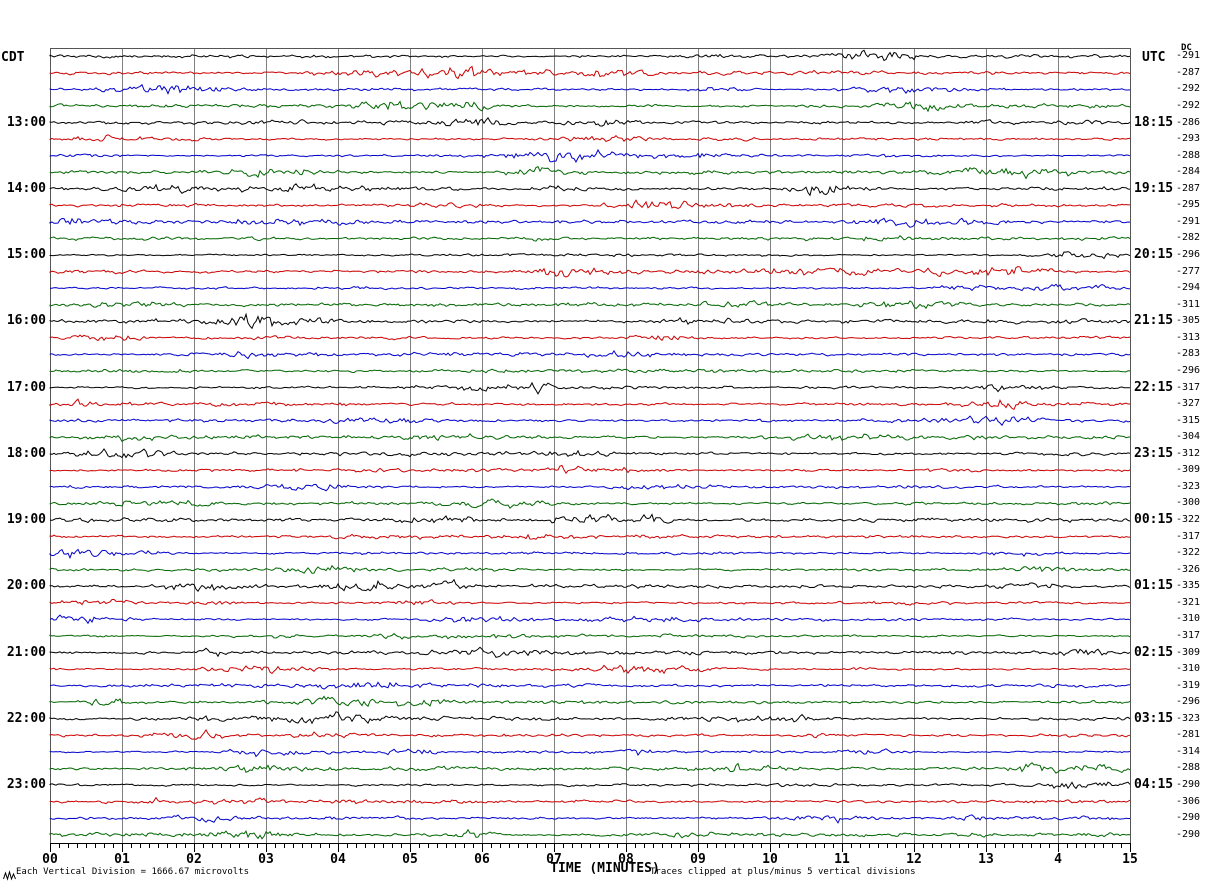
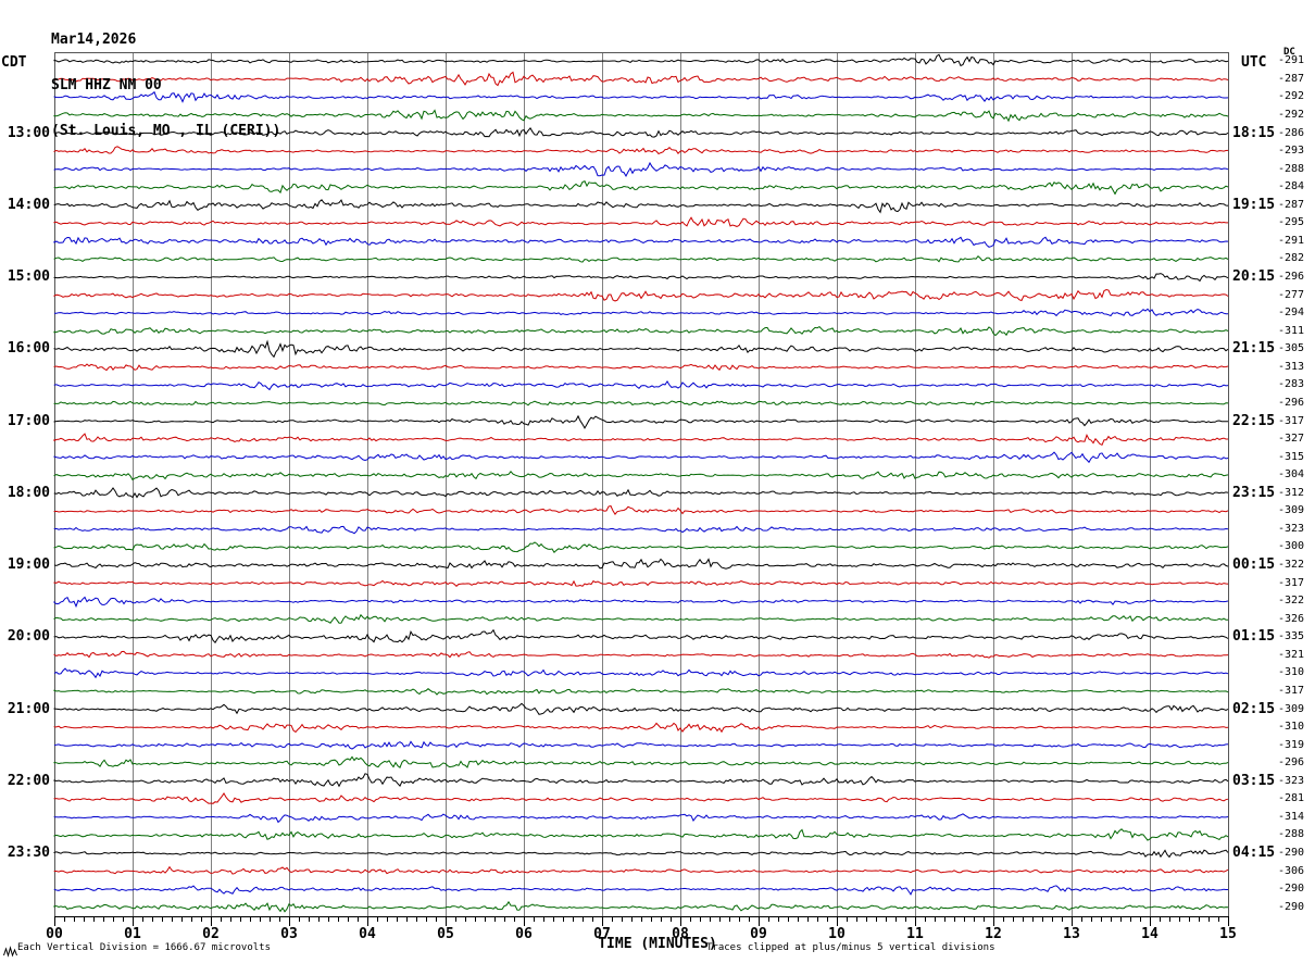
+ Mar14,2026
+ SLM HHZ NM 00
+ (St. Louis, MO , IL (CERI))
  CDT
  UTC
  DC
  13:00
  14:00
  15:00
  16:00
  17:00
  18:00
  19:00
  20:00
  21:00
  22:00
- 23:00
+ 23:30
  18:15
  19:15
  20:15
  21:15
  22:15
  23:15
  00:15
  01:15
  02:15
  03:15
  04:15
  -291
  -287
  -292
  -292
  -286
  -293
  -288
  -284
  -287
  -295
  -291
  -282
  -296
  -277
  -294
  -311
  -305
  -313
  -283
  -296
  -317
  -327
  -315
  -304
  -312
  -309
  -323
  -300
  -322
  -317
  -322
  -326
  -335
  -321
  -310
  -317
  -309
  -310
  -319
  -296
  -323
  -281
  -314
  -288
  -290
  -306
  -290
  -290
  00
  01
  02
  03
  04
  05
  06
  07
  08
  09
  10
  11
  12
  13
- 4
+ 14
  15
  TIME (MINUTES)
  Each Vertical Division = 1666.67 microvolts
  Traces clipped at plus/minus 5 vertical divisions
